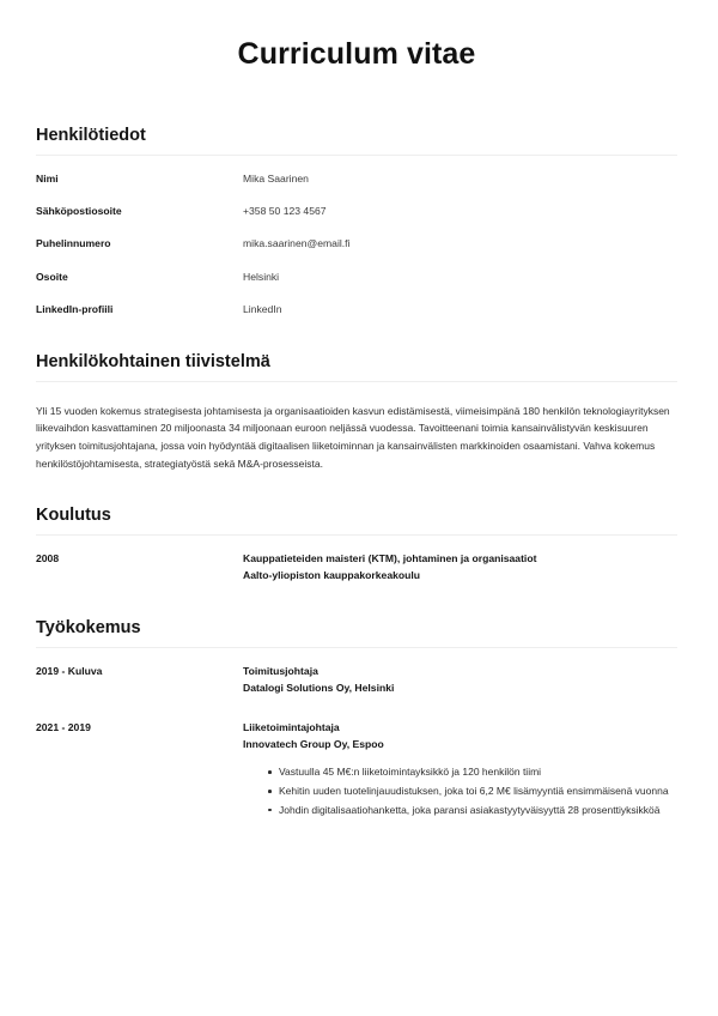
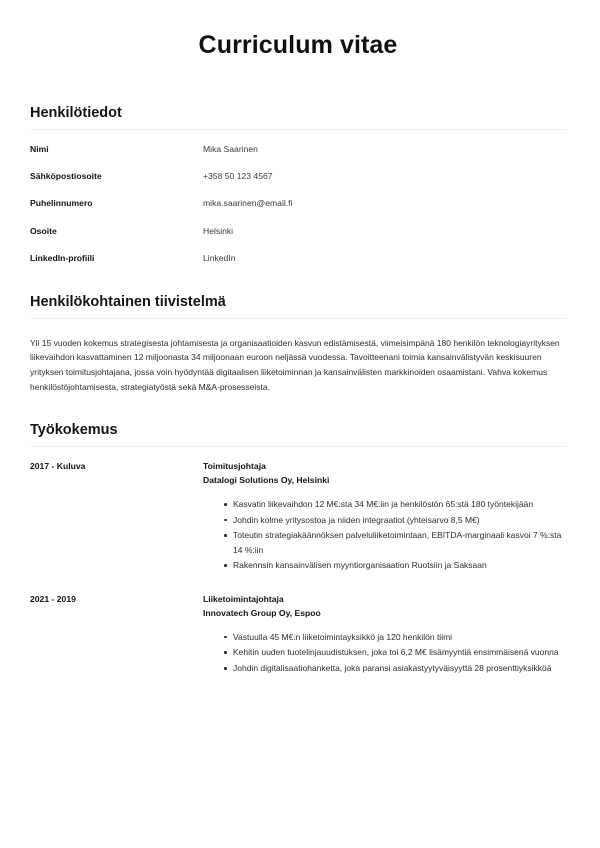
  Curriculum vitae
  Henkilötiedot
  Nimi
  Mika Saarinen
  Sähköpostiosoite
  +358 50 123 4567
  Puhelinnumero
  mika.saarinen@email.fi
  Osoite
  Helsinki
  LinkedIn-profiili
  LinkedIn
  Henkilökohtainen tiivistelmä
- Yli 15 vuoden kokemus strategisesta johtamisesta ja organisaatioiden kasvun edistämisestä, viimeisimpänä 180 henkilön teknologiayrityksen liikevaihdon kasvattaminen 20 miljoonasta 34 miljoonaan euroon neljässä vuodessa. Tavoitteenani toimia kansainvälistyvän keskisuuren yrityksen toimitusjohtajana, jossa voin hyödyntää digitaalisen liiketoiminnan ja kansainvälisten markkinoiden osaamistani. Vahva kokemus henkilöstöjohtamisesta, strategiatyöstä sekä M&A-prosesseista.
+ Yli 15 vuoden kokemus strategisesta johtamisesta ja organisaatioiden kasvun edistämisestä, viimeisimpänä 180 henkilön teknologiayrityksen liikevaihdon kasvattaminen 12 miljoonasta 34 miljoonaan euroon neljässä vuodessa. Tavoitteenani toimia kansainvälistyvän keskisuuren yrityksen toimitusjohtajana, jossa voin hyödyntää digitaalisen liiketoiminnan ja kansainvälisten markkinoiden osaamistani. Vahva kokemus henkilöstöjohtamisesta, strategiatyöstä sekä M&A-prosesseista.
- Koulutus
- 2008
- Kauppatieteiden maisteri (KTM), johtaminen ja organisaatiot
- Aalto-yliopiston kauppakorkeakoulu
  Työkokemus
- 2019 - Kuluva
+ 2017 - Kuluva
  Toimitusjohtaja
  Datalogi Solutions Oy, Helsinki
+ Kasvatin liikevaihdon 12 M€:sta 34 M€:iin ja henkilöstön 65:stä 180 työntekijään
+ Johdin kolme yritysostoa ja niiden integraatiot (yhteisarvo 8,5 M€)
+ Toteutin strategiakäännöksen palveluliiketoimintaan, EBITDA-marginaali kasvoi 7 %:sta 14 %:iin
+ Rakennsin kansainvälisen myyntiorganisaation Ruotsiin ja Saksaan
  2021 - 2019
  Liiketoimintajohtaja
  Innovatech Group Oy, Espoo
  Vastuulla 45 M€:n liiketoimintayksikkö ja 120 henkilön tiimi
  Kehitin uuden tuotelinjauudistuksen, joka toi 6,2 M€ lisämyyntiä ensimmäisenä vuonna
  Johdin digitalisaatiohanketta, joka paransi asiakastyytyväisyyttä 28 prosenttiyksikköä
